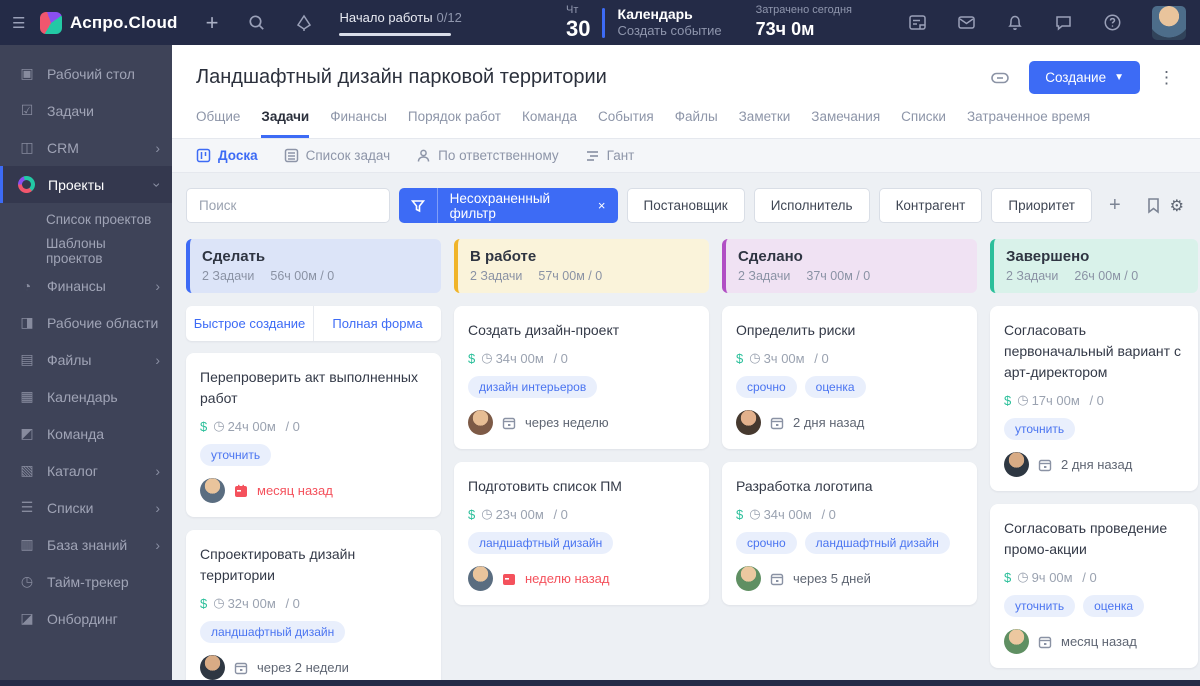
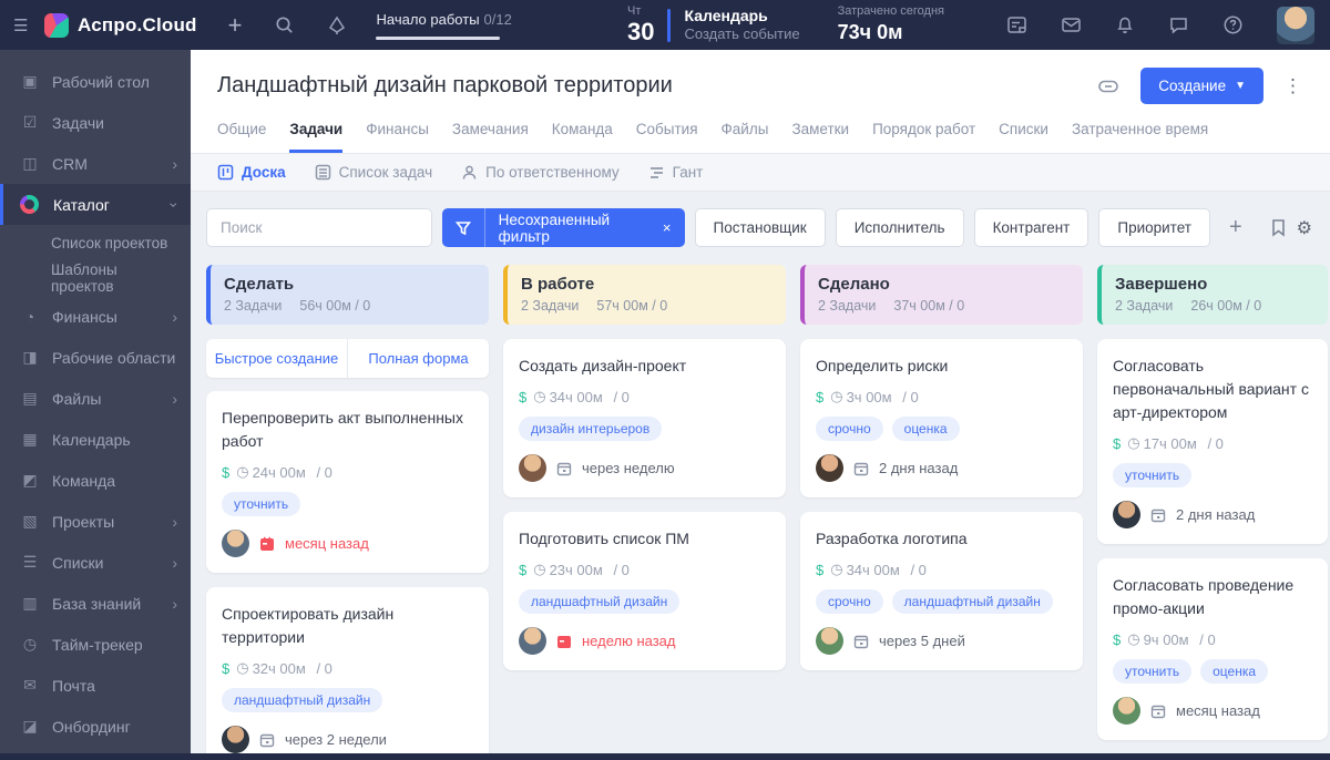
  ☰
  Аспро.Cloud
  +
  Начало работы 0/12
  Чт
  30
  Календарь
  Создать событие
  Затрачено сегодня
  73ч 0м
  ▣
  Рабочий стол
  ☑
  Задачи
  ◫
  CRM
  ›
- Проекты
+ Каталог
  Список проектов
  Шаблоны проектов
  ◔
  Финансы
  ›
  ◨
  Рабочие области
  ▤
  Файлы
  ›
  ▦
  Календарь
  ◩
  Команда
  ▧
- Каталог
+ Проекты
  ›
  ☰
  Списки
  ›
  ▥
  База знаний
  ›
  ◷
  Тайм-трекер
+ ✉
+ Почта
  ◪
  Онбординг
  Ландшафтный дизайн парковой территории
  Создание
  ▼
  ⋮
  Общие
  Задачи
  Финансы
- Порядок работ
+ Замечания
  Команда
  События
  Файлы
  Заметки
- Замечания
+ Порядок работ
  Списки
  Затраченное время
  Доска
  Список задач
  По ответственному
  Гант
  Поиск
  Несохраненный фильтр
  ×
  Постановщик
  Исполнитель
  Контрагент
  Приоритет
  +
  ⚙
  Сделать
  2 Задачи
  56ч 00м / 0
  Быстрое создание
  Полная форма
  Перепроверить акт выполненных работ
  $
  ◷
  24ч 00м
  / 0
  уточнить
  месяц назад
  Спроектировать дизайн территории
  $
  ◷
  32ч 00м
  / 0
  ландшафтный дизайн
  через 2 недели
  В работе
  2 Задачи
  57ч 00м / 0
  Создать дизайн-проект
  $
  ◷
  34ч 00м
  / 0
  дизайн интерьеров
  через неделю
  Подготовить список ПМ
  $
  ◷
  23ч 00м
  / 0
  ландшафтный дизайн
  неделю назад
  Сделано
  2 Задачи
  37ч 00м / 0
  Определить риски
  $
  ◷
  3ч 00м
  / 0
  срочно
  оценка
  2 дня назад
  Разработка логотипа
  $
  ◷
  34ч 00м
  / 0
  срочно
  ландшафтный дизайн
  через 5 дней
  Завершено
  2 Задачи
  26ч 00м / 0
  Согласовать первоначальный вариант с арт-директором
  $
  ◷
  17ч 00м
  / 0
  уточнить
  2 дня назад
  Согласовать проведение промо-акции
  $
  ◷
  9ч 00м
  / 0
  уточнить
  оценка
  месяц назад
